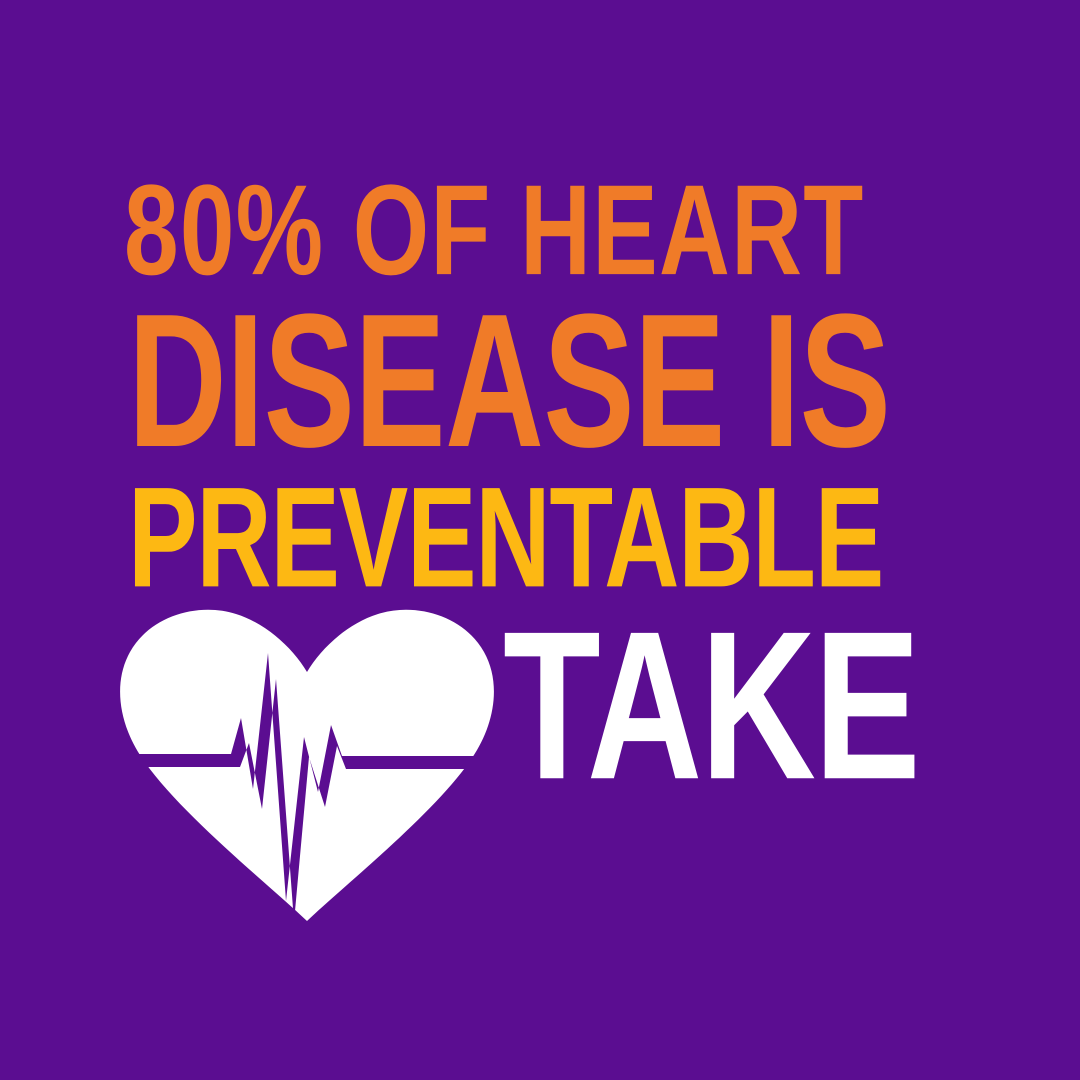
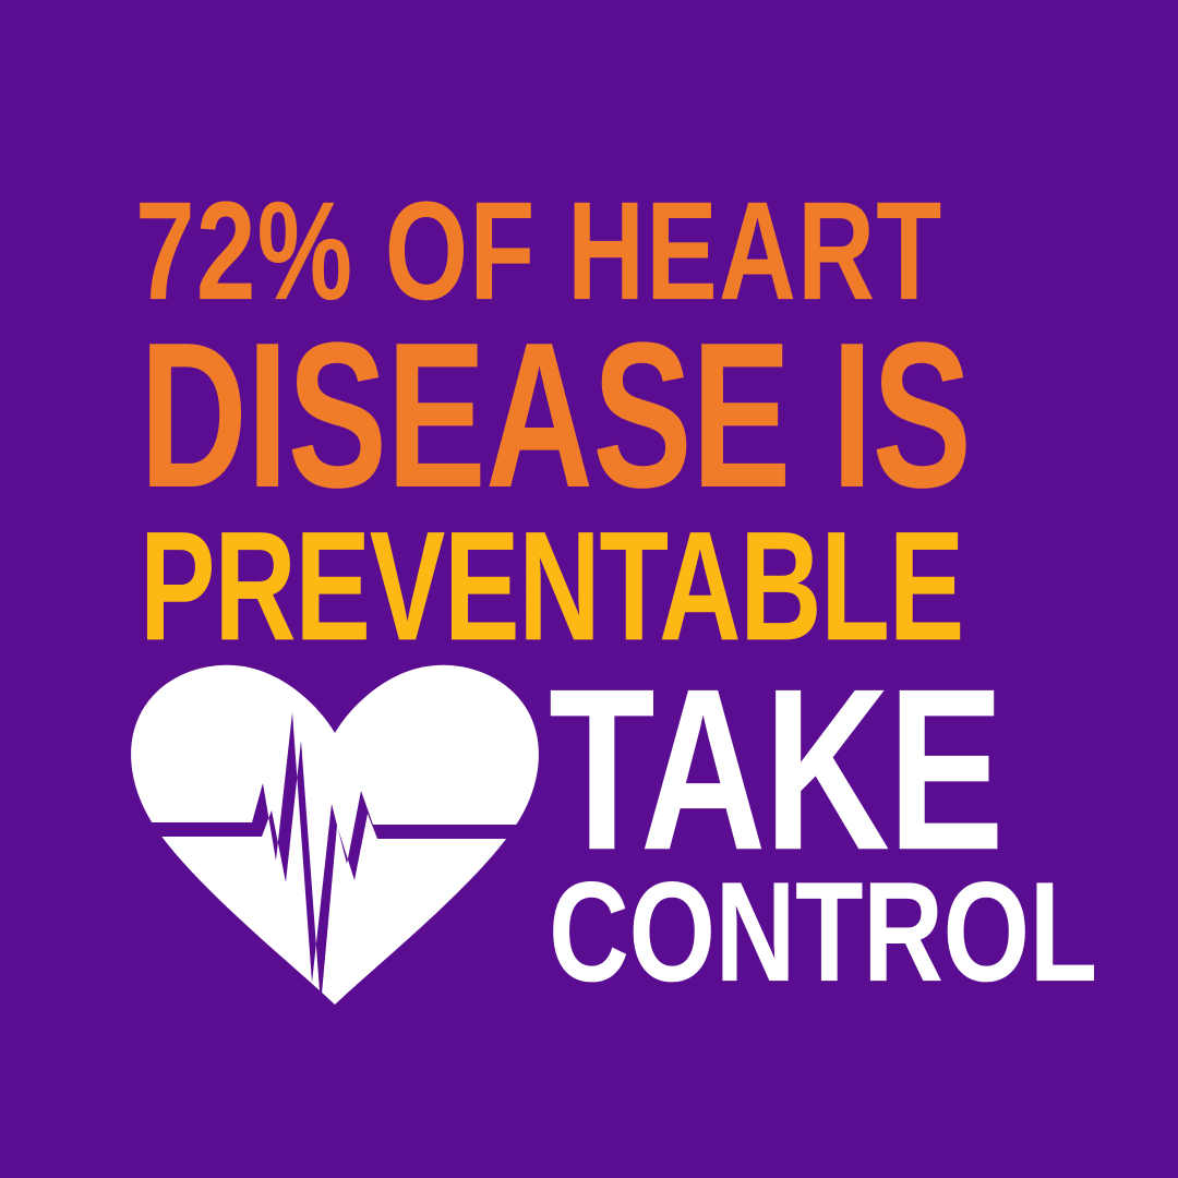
- 80% OF HEART
+ 72% OF HEART
  DISEASE IS
  PREVENTABLE
  TAKE
+ CONTROL
